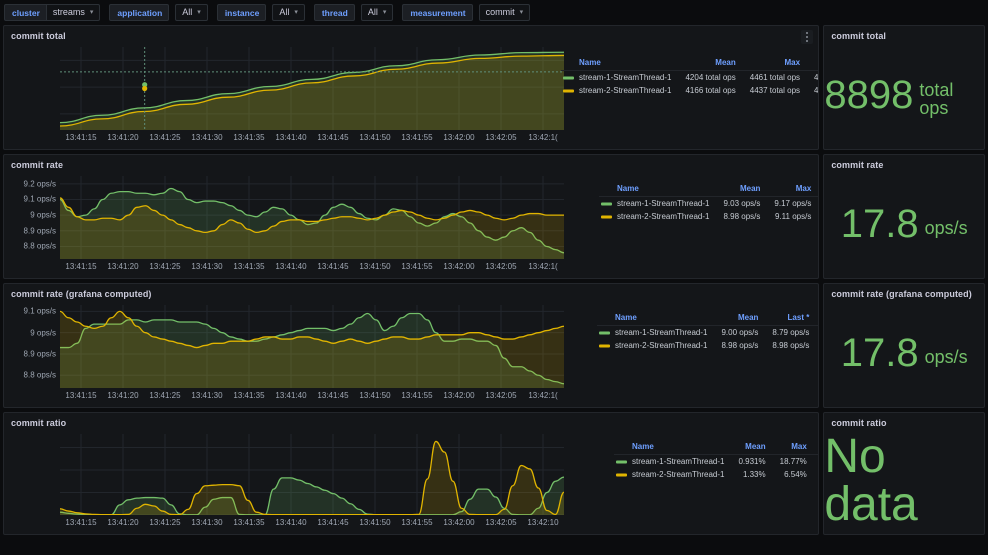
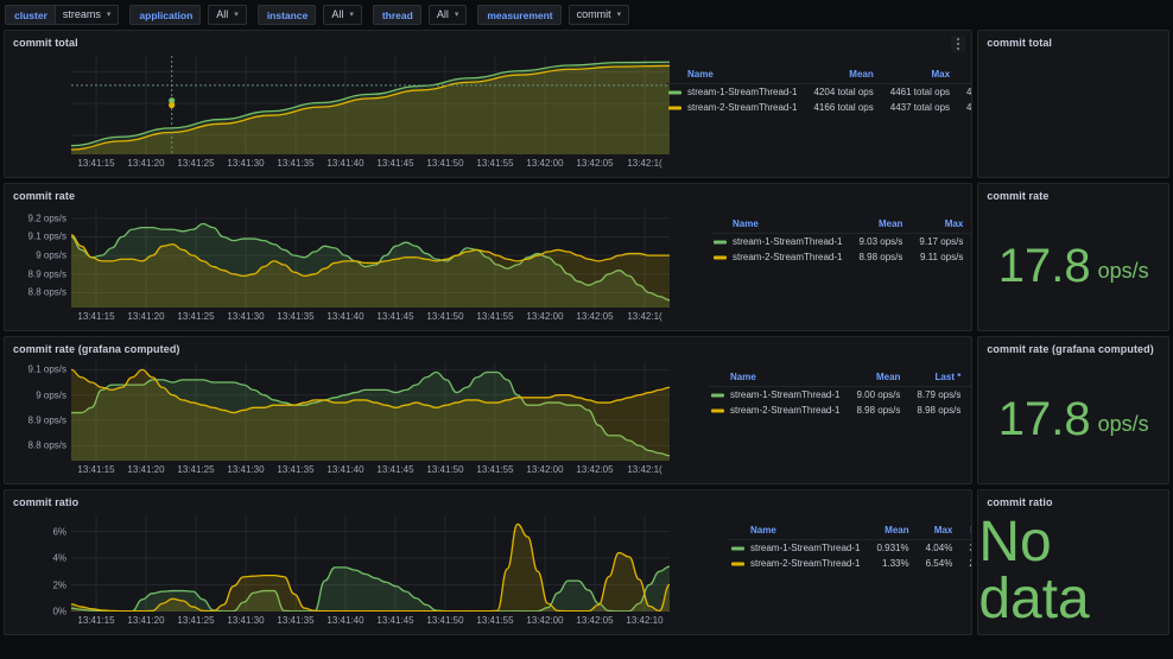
  cluster
  streams
  application
  All
  instance
  All
  thread
  All
  measurement
  commit
  commit total
  13:41:15
  13:41:20
  13:41:25
  13:41:30
  13:41:35
  13:41:40
  13:41:45
  13:41:50
  13:41:55
  13:42:00
  13:42:05
  13:42:1(
  stream-1-StreamThread-1	4204 total ops	4461 total ops	4
  stream-2-StreamThread-1	4166 total ops	4437 total ops	4
  commit total
- 8898
- total ops
  commit rate
  9.2 ops/s
  9.1 ops/s
  9 ops/s
  8.9 ops/s
  8.8 ops/s
  13:41:15
  13:41:20
  13:41:25
  13:41:30
  13:41:35
  13:41:40
  13:41:45
  13:41:50
  13:41:55
  13:42:00
  13:42:05
  13:42:1(
  stream-1-StreamThread-1	9.03 ops/s	9.17 ops/s
  stream-2-StreamThread-1	8.98 ops/s	9.11 ops/s
  commit rate
  17.8
  ops/s
  commit rate (grafana computed)
  9.1 ops/s
  9 ops/s
  8.9 ops/s
  8.8 ops/s
  13:41:15
  13:41:20
  13:41:25
  13:41:30
  13:41:35
  13:41:40
  13:41:45
  13:41:50
  13:41:55
  13:42:00
  13:42:05
  13:42:1(
  Name	Mean	Last *
  stream-1-StreamThread-1	9.00 ops/s	8.79 ops/s
  stream-2-StreamThread-1	8.98 ops/s	8.98 ops/s
  commit rate (grafana computed)
  17.8
  ops/s
  commit ratio
+ 6%
+ 4%
+ 2%
+ 0%
  13:41:15
  13:41:20
  13:41:25
  13:41:30
  13:41:35
  13:41:40
  13:41:45
  13:41:50
  13:41:55
  13:42:00
  13:42:05
  13:42:10
- stream-1-StreamThread-1	0.931%	18.77%
+ stream-1-StreamThread-1	0.931%	4.04%
  stream-2-StreamThread-1	1.33%	6.54%
  commit ratio
  No data
